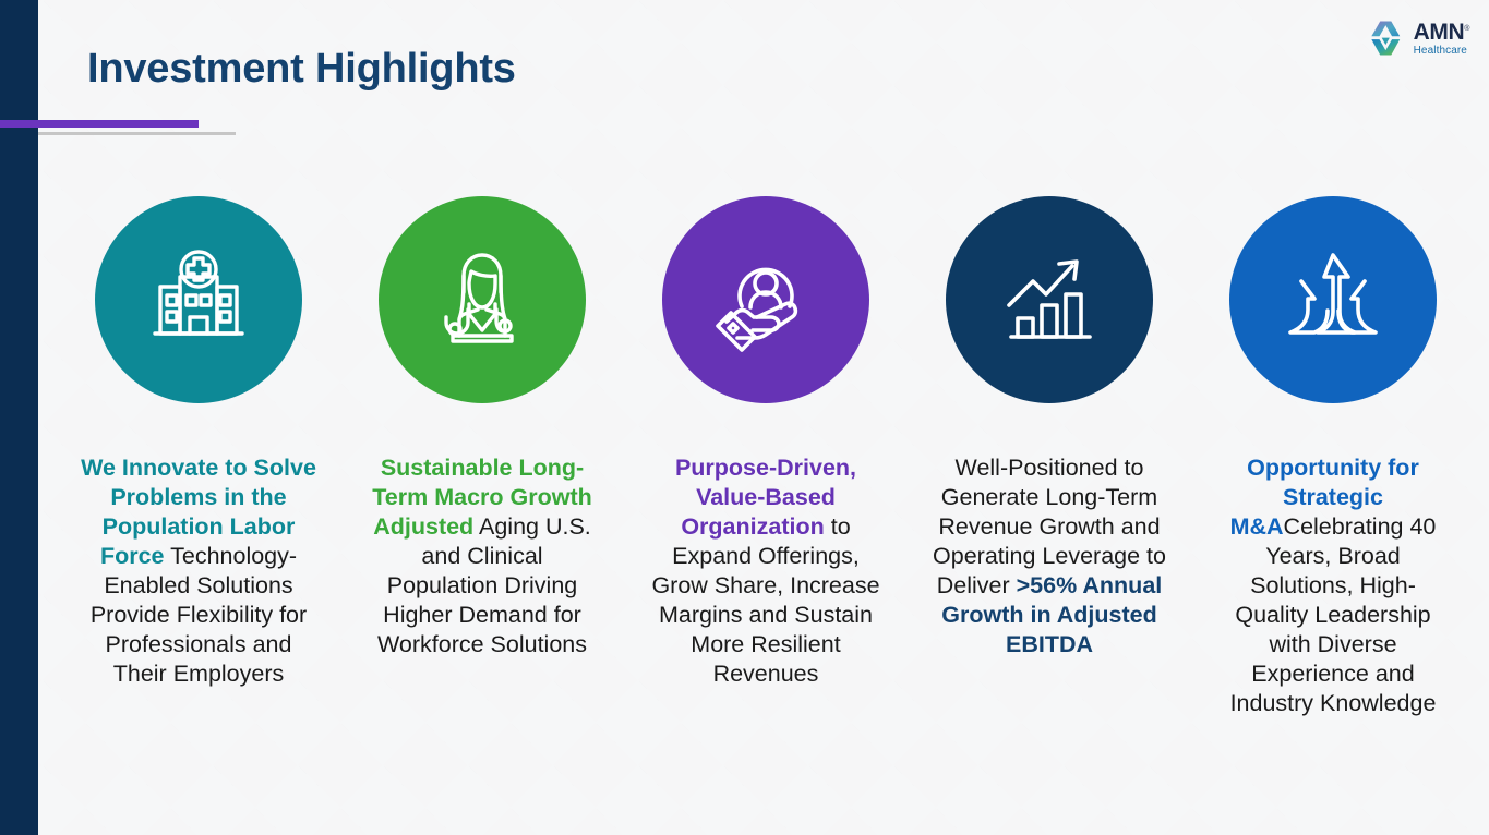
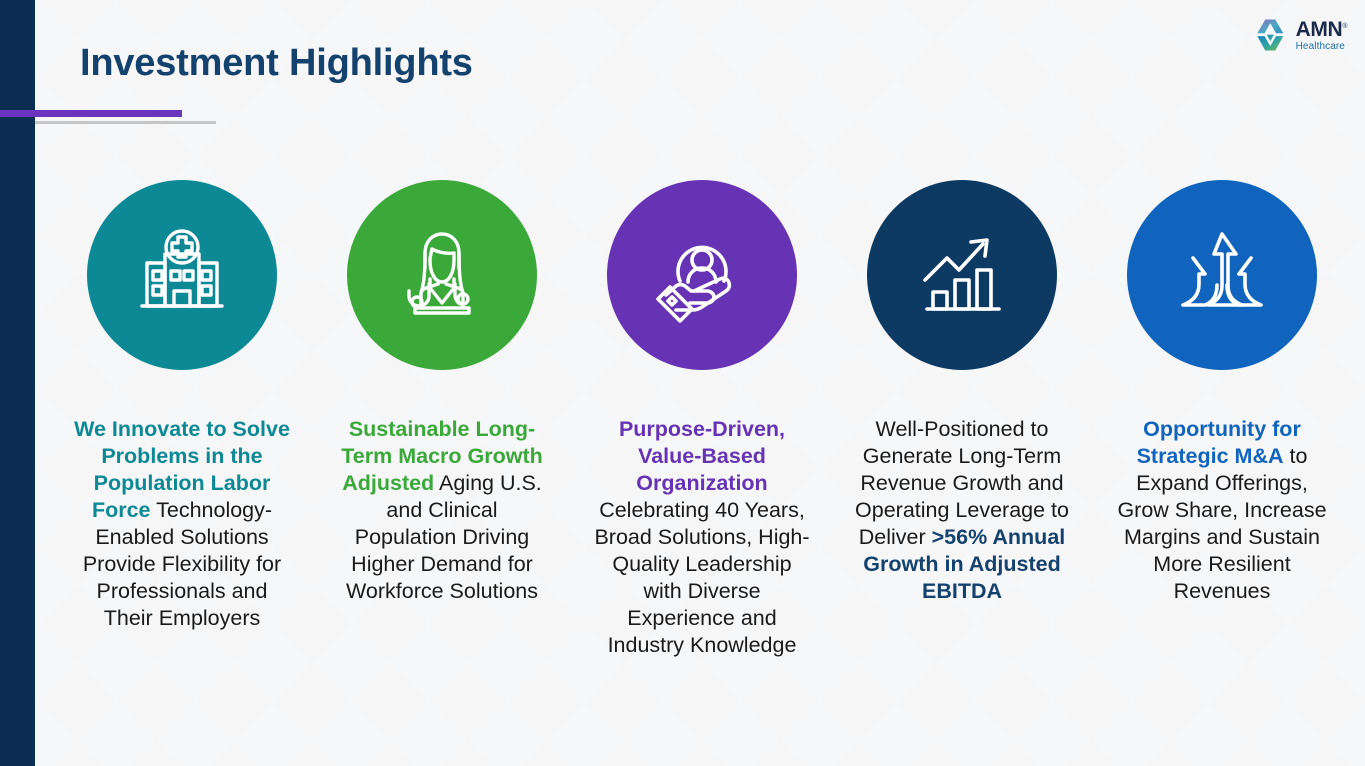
  Investment Highlights
  AMN
  Healthcare
  We Innovate to Solve Problems in the Population Labor Force Technology-Enabled Solutions Provide Flexibility for Professionals and Their Employers
  Sustainable Long-Term Macro Growth Adjusted Aging U.S. and Clinical Population Driving Higher Demand for Workforce Solutions
- Purpose-Driven, Value-Based Organization to Expand Offerings, Grow Share, Increase Margins and Sustain More Resilient Revenues
+ Purpose-Driven, Value-Based Organization Celebrating 40 Years, Broad Solutions, High-Quality Leadership with Diverse Experience and Industry Knowledge
  Well-Positioned to Generate Long-Term Revenue Growth and Operating Leverage to Deliver >56% Annual Growth in Adjusted EBITDA
- Opportunity for Strategic M&ACelebrating 40 Years, Broad Solutions, High-Quality Leadership with Diverse Experience and Industry Knowledge
+ Opportunity for Strategic M&A to Expand Offerings, Grow Share, Increase Margins and Sustain More Resilient Revenues
